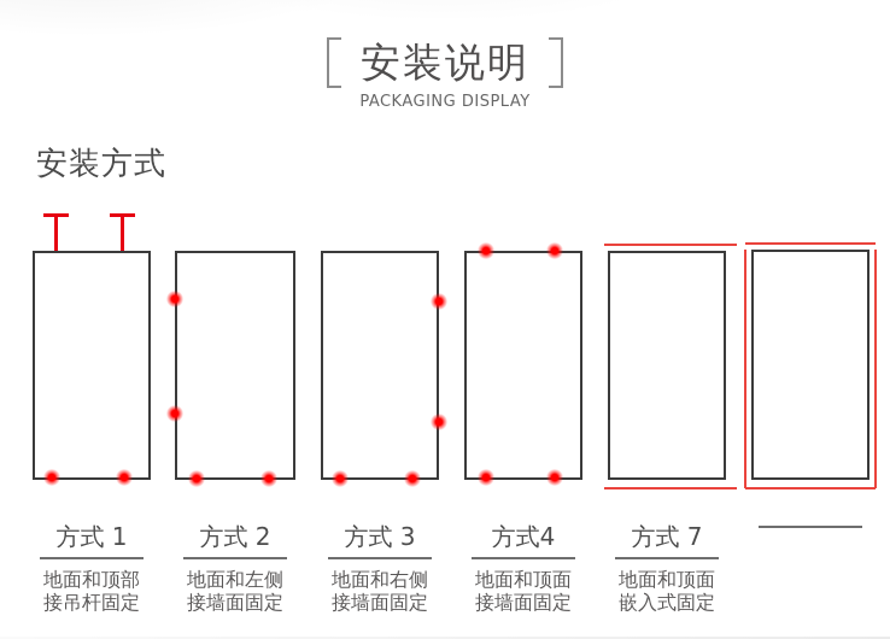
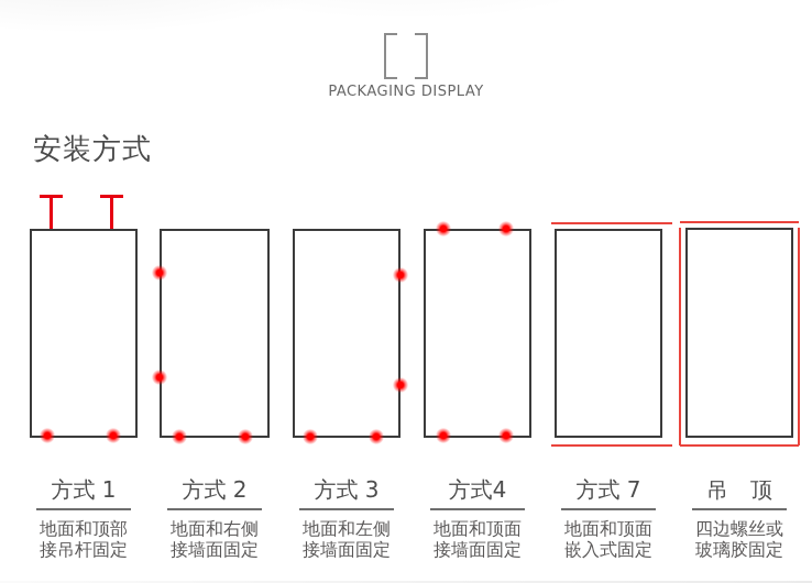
- 安装说明
  PACKAGING DISPLAY
  安装方式
  方式 1
  地面和顶部
  接吊杆固定
  方式 2
- 地面和左侧
+ 地面和右侧
  接墙面固定
  方式 3
- 地面和右侧
+ 地面和左侧
  接墙面固定
  方式4
  地面和顶面
  接墙面固定
  方式 7
  地面和顶面
  嵌入式固定
+ 吊 顶
+ 四边螺丝或
+ 玻璃胶固定
